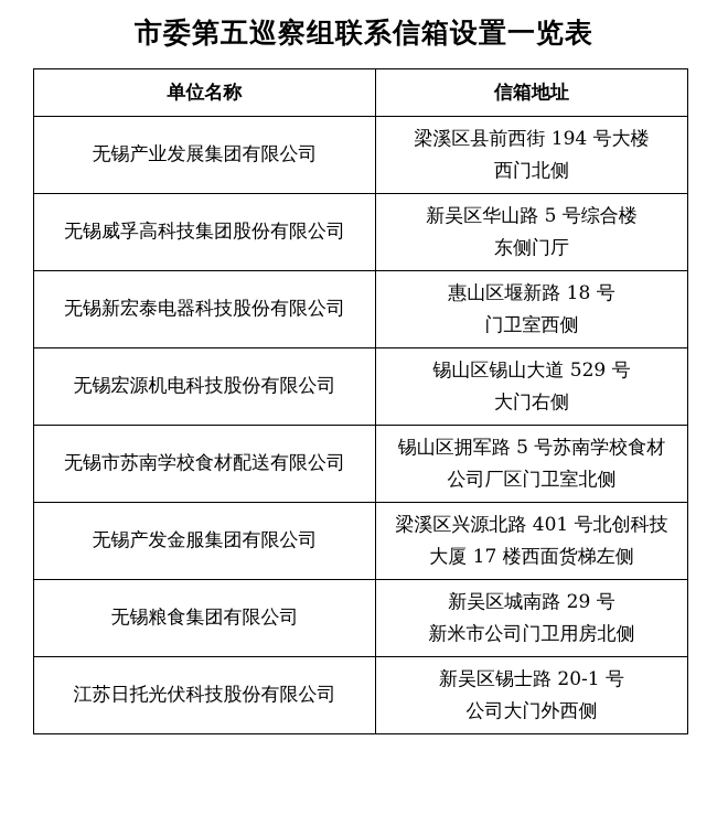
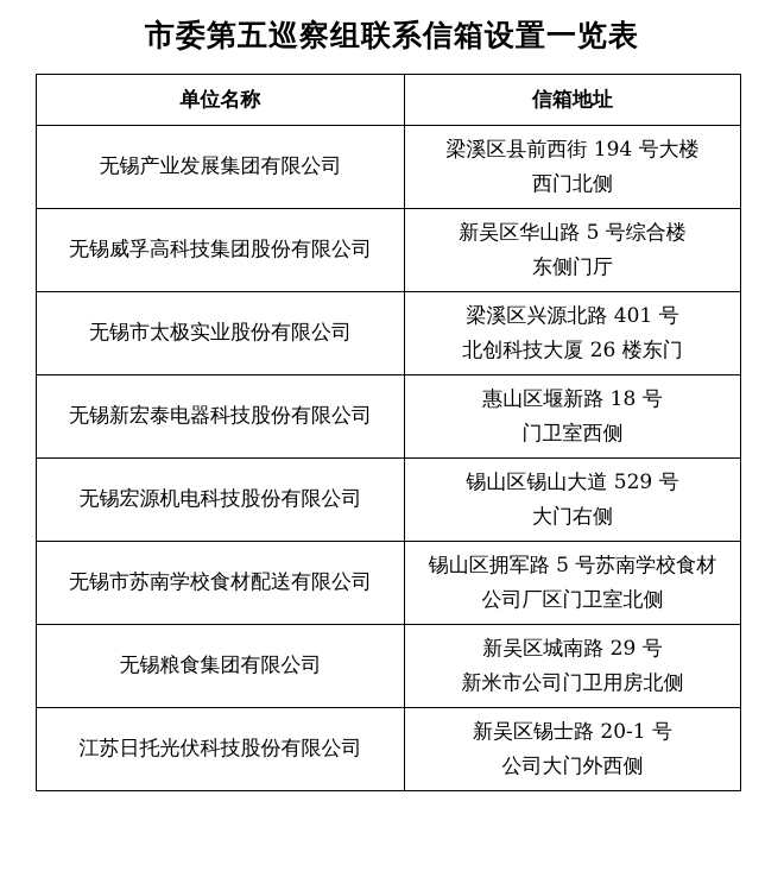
  市委第五巡察组联系信箱设置一览表
  单位名称	信箱地址
  无锡产业发展集团有限公司	梁溪区县前西街 194 号大楼 西门北侧
  无锡威孚高科技集团股份有限公司	新吴区华山路 5 号综合楼 东侧门厅
+ 无锡市太极实业股份有限公司	梁溪区兴源北路 401 号 北创科技大厦 26 楼东门
  无锡新宏泰电器科技股份有限公司	惠山区堰新路 18 号 门卫室西侧
  无锡宏源机电科技股份有限公司	锡山区锡山大道 529 号 大门右侧
  无锡市苏南学校食材配送有限公司	锡山区拥军路 5 号苏南学校食材 公司厂区门卫室北侧
- 无锡产发金服集团有限公司	梁溪区兴源北路 401 号北创科技 大厦 17 楼西面货梯左侧
  无锡粮食集团有限公司	新吴区城南路 29 号 新米市公司门卫用房北侧
  江苏日托光伏科技股份有限公司	新吴区锡士路 20-1 号 公司大门外西侧
